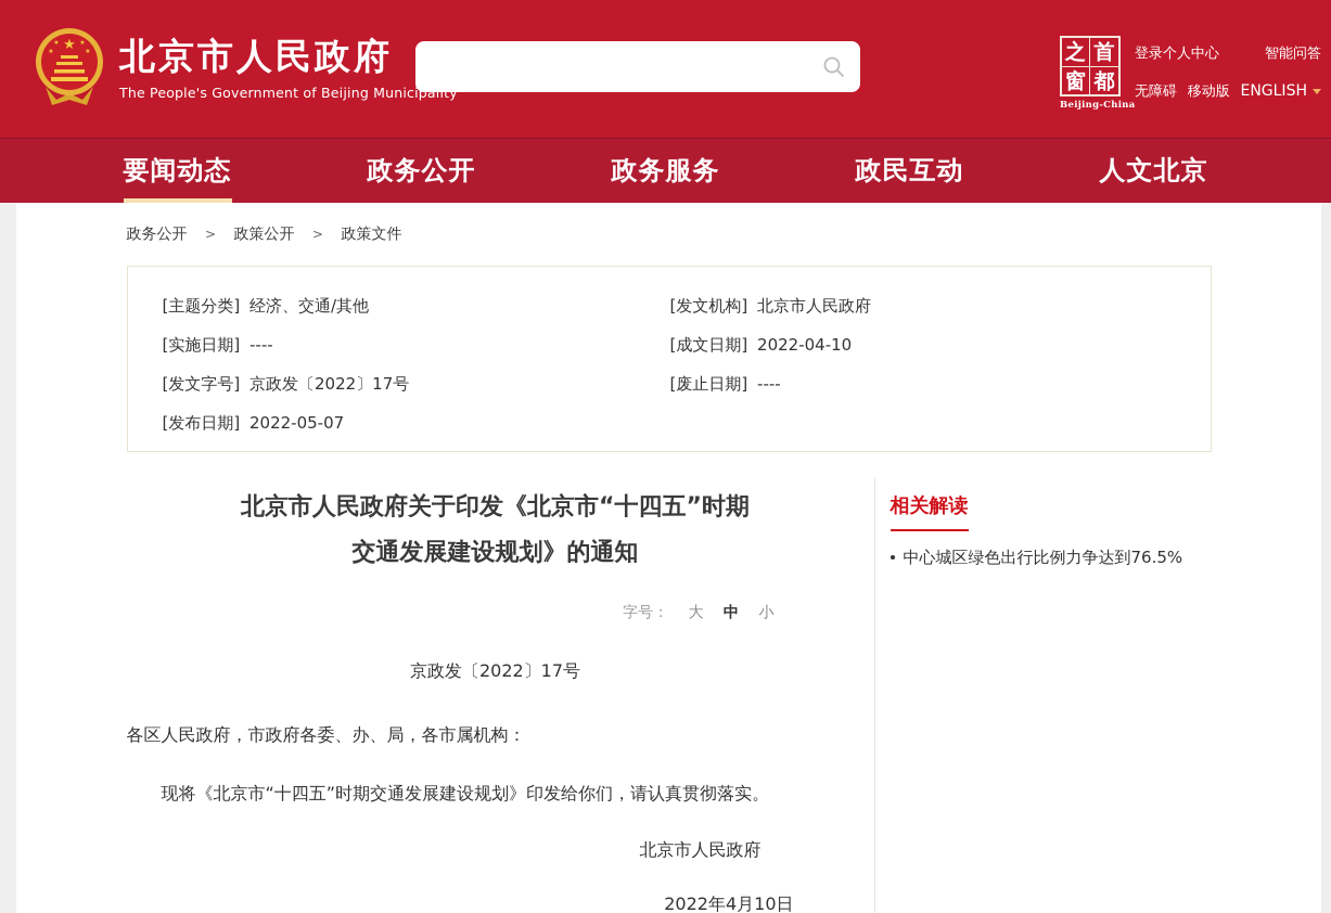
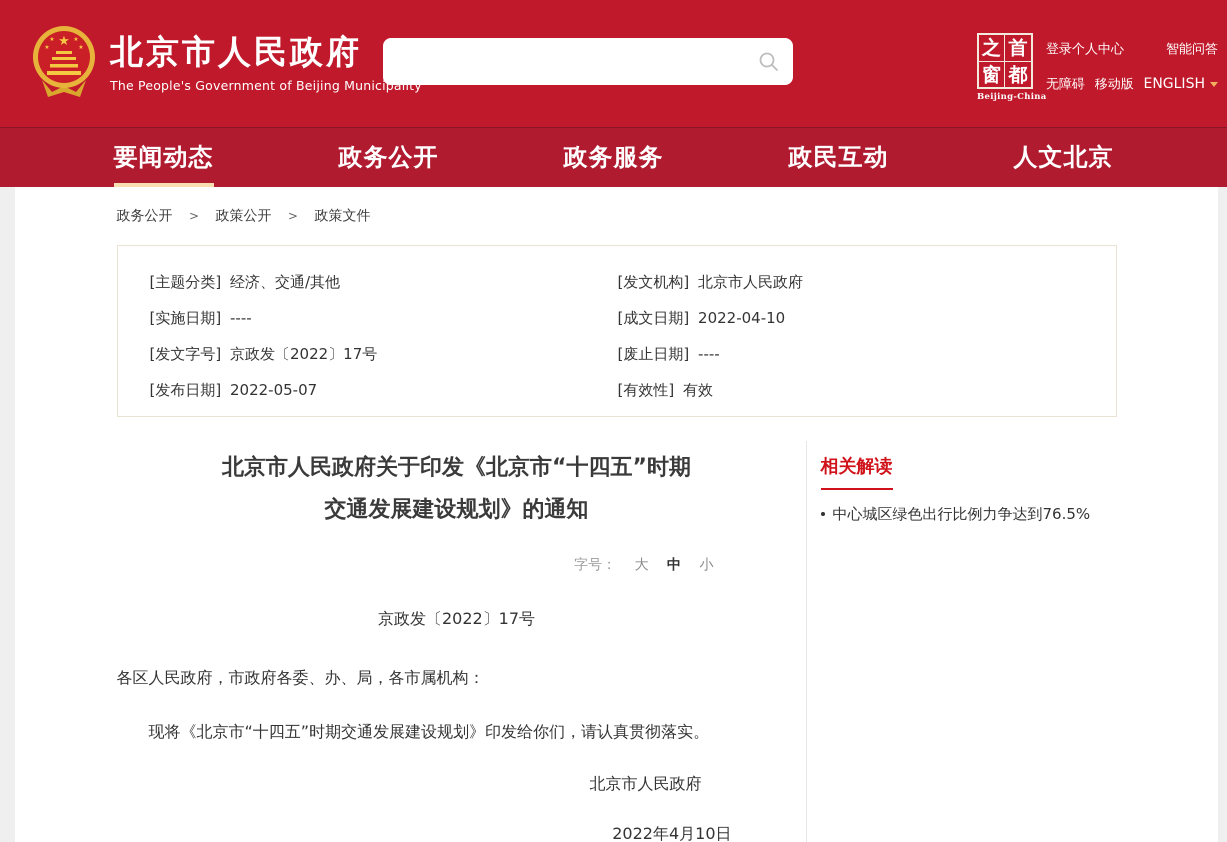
  ★
  北京市人民政府
  The People's Government of Beijing Municipality
  之
  首
  窗
  都
  Beijing-China
  登录个人中心
  智能问答
  无障碍
  移动版
  ENGLISH
  要闻动态
  政务公开
  政务服务
  政民互动
  人文北京
  政务公开 > 政策公开 > 政策文件
  [主题分类] 经济、交通/其他
  [实施日期] ----
  [发文字号] 京政发〔2022〕17号
  [发布日期] 2022-05-07
  [发文机构] 北京市人民政府
  [成文日期] 2022-04-10
  [废止日期] ----
+ [有效性] 有效
  北京市人民政府关于印发《北京市“十四五”时期
  交通发展建设规划》的通知
  字号： 大 中 小
  京政发〔2022〕17号
  各区人民政府，市政府各委、办、局，各市属机构：
  现将《北京市“十四五”时期交通发展建设规划》印发给你们，请认真贯彻落实。
  北京市人民政府
  2022年4月10日
  相关解读
  中心城区绿色出行比例力争达到76.5%
